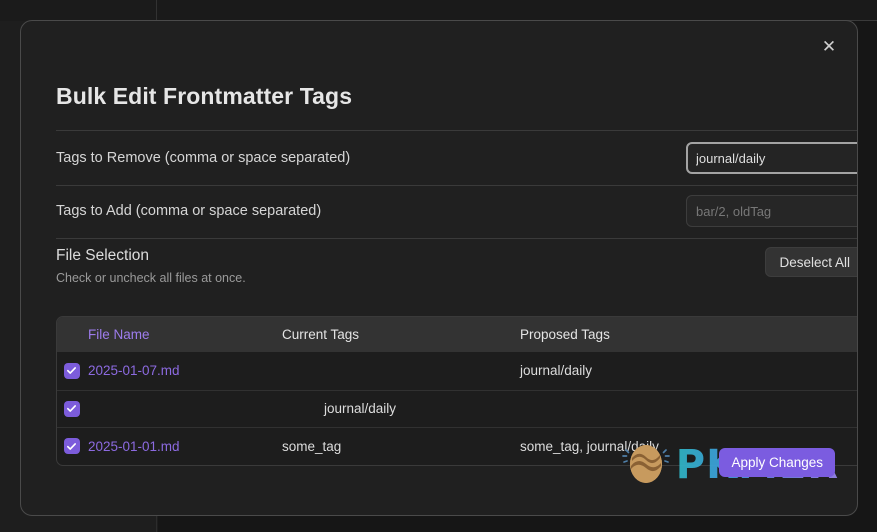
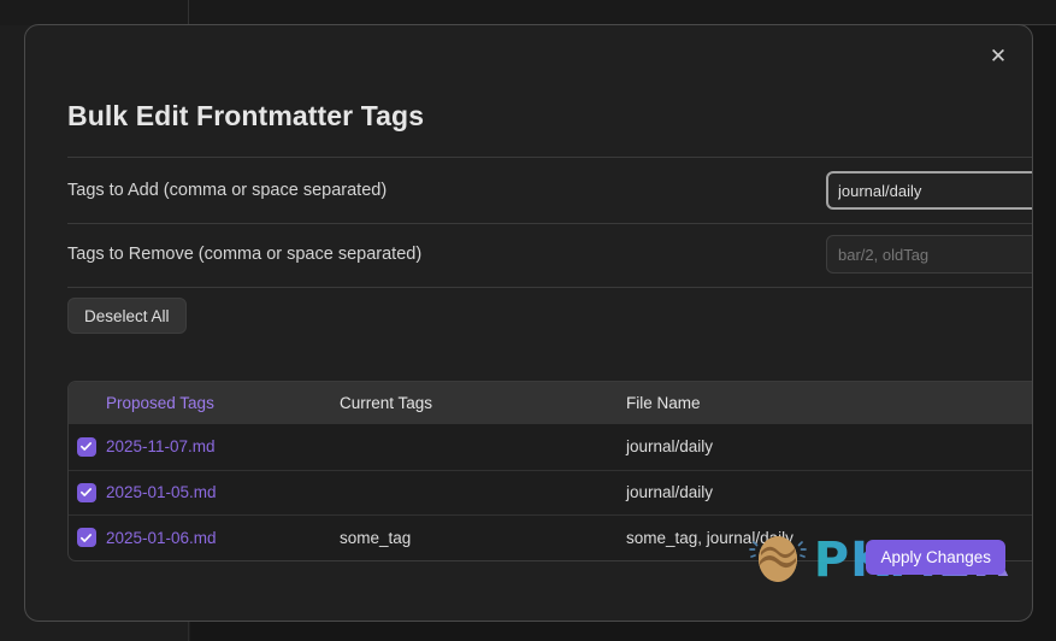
  ✕
  Bulk Edit Frontmatter Tags
- Tags to Remove (comma or space separated)
+ Tags to Add (comma or space separated)
  journal/daily
- Tags to Add (comma or space separated)
+ Tags to Remove (comma or space separated)
  bar/2, oldTag
- File Selection
- Check or uncheck all files at once.
  Deselect All
- File Name
+ Proposed Tags
  Current Tags
- Proposed Tags
+ File Name
- 2025-01-07.md
+ 2025-11-07.md
  journal/daily
+ 2025-01-05.md
  journal/daily
- 2025-01-01.md
+ 2025-01-06.md
  some_tag
  some_tag, journal/dy
  Apply Changes
